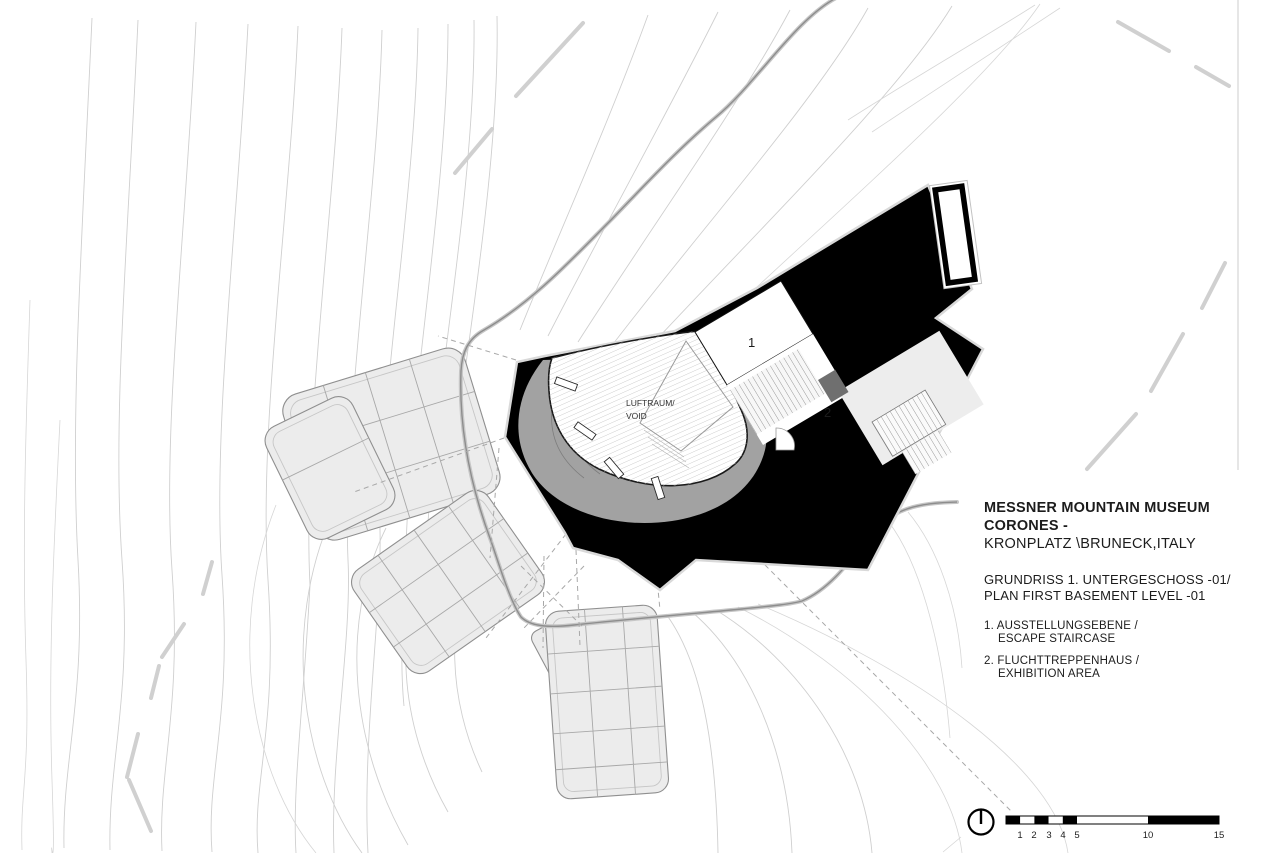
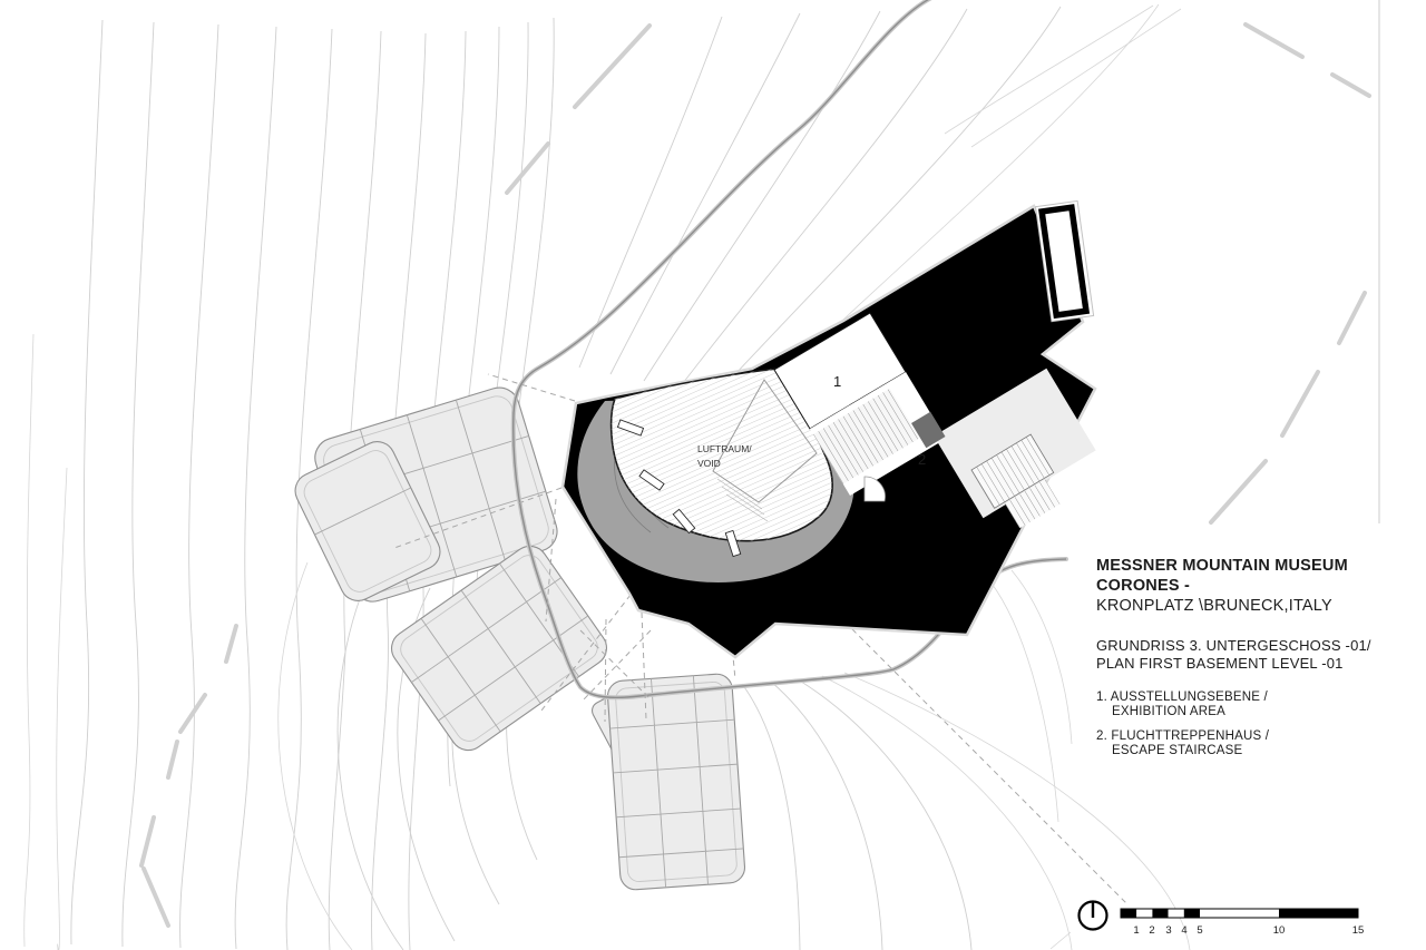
  LUFTRAUM/
  VOID
  1
  2
  MESSNER MOUNTAIN MUSEUM
  CORONES -
  KRONPLATZ \BRUNECK,ITALY
- GRUNDRISS 1. UNTERGESCHOSS -01/
+ GRUNDRISS 3. UNTERGESCHOSS -01/
  PLAN FIRST BASEMENT LEVEL -01
  1. AUSSTELLUNGSEBENE /
- ESCAPE STAIRCASE
+ EXHIBITION AREA
  2. FLUCHTTREPPENHAUS /
- EXHIBITION AREA
+ ESCAPE STAIRCASE
  1
  2
  3
  4
  5
  10
  15
